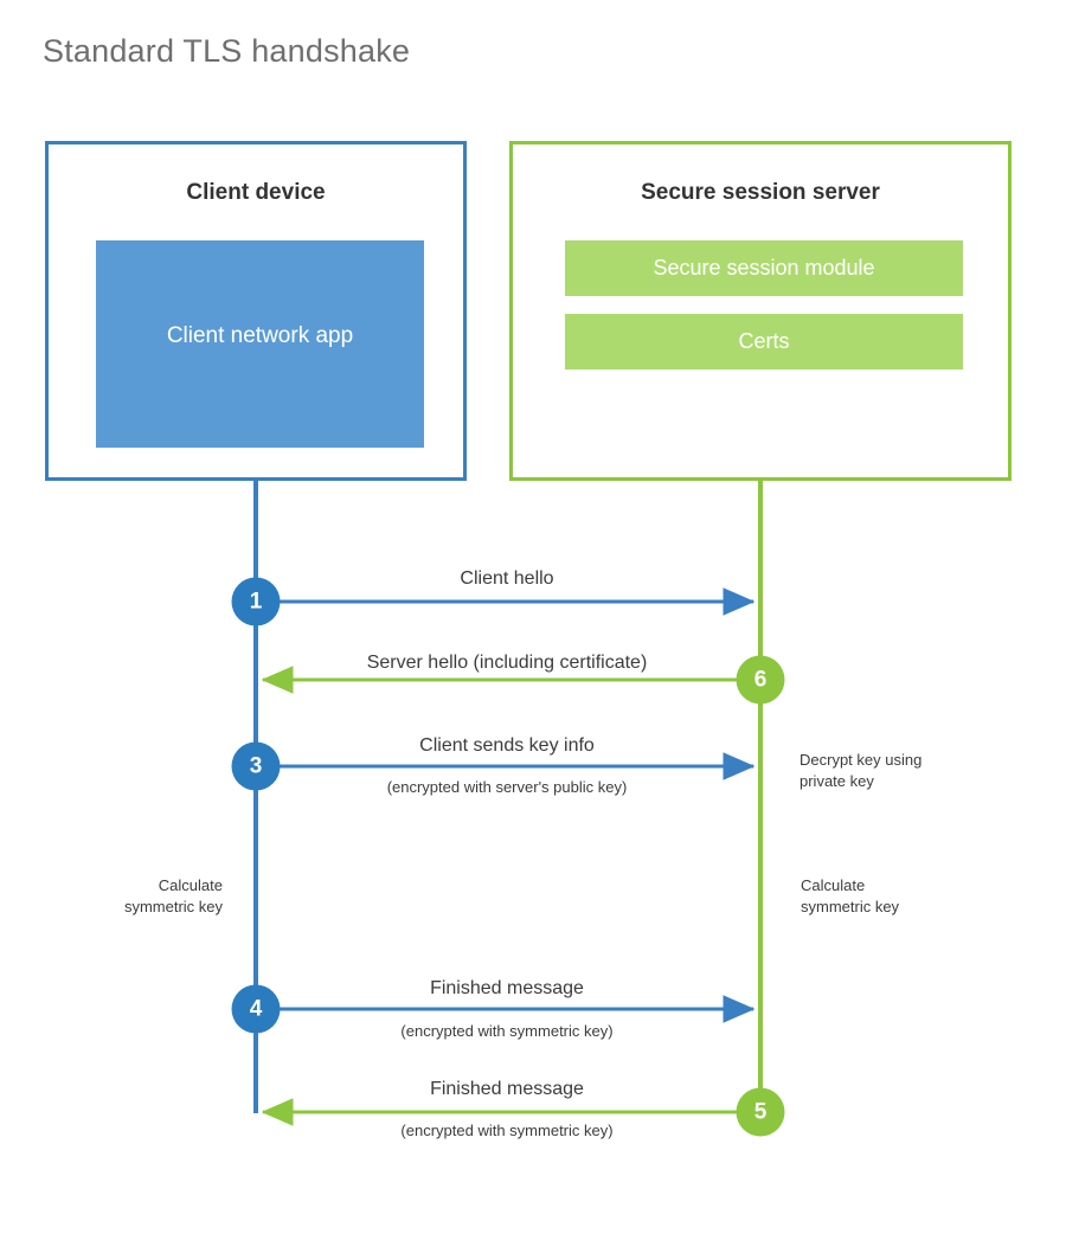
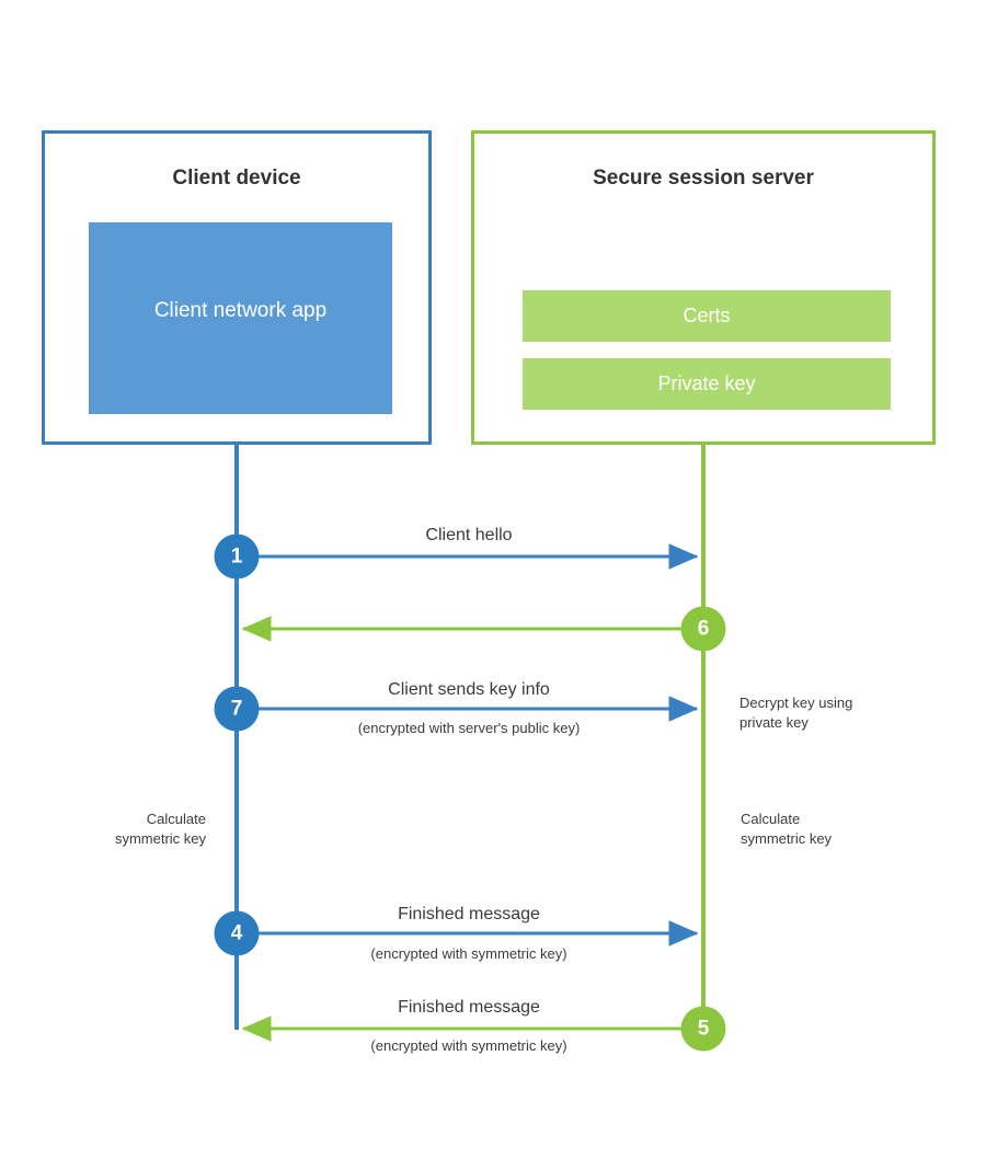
- Standard TLS handshake
  Client device
  Client network app
  Secure session server
- Secure session module
  Certs
+ Private key
  Client hello
  1
- Server hello (including certificate)
  6
  Client sends key info
  (encrypted with server's public key)
- 3
+ 7
  Decrypt key using
  private key
  Calculate
  symmetric key
  Calculate
  symmetric key
  Finished message
  (encrypted with symmetric key)
  4
  Finished message
  (encrypted with symmetric key)
  5
